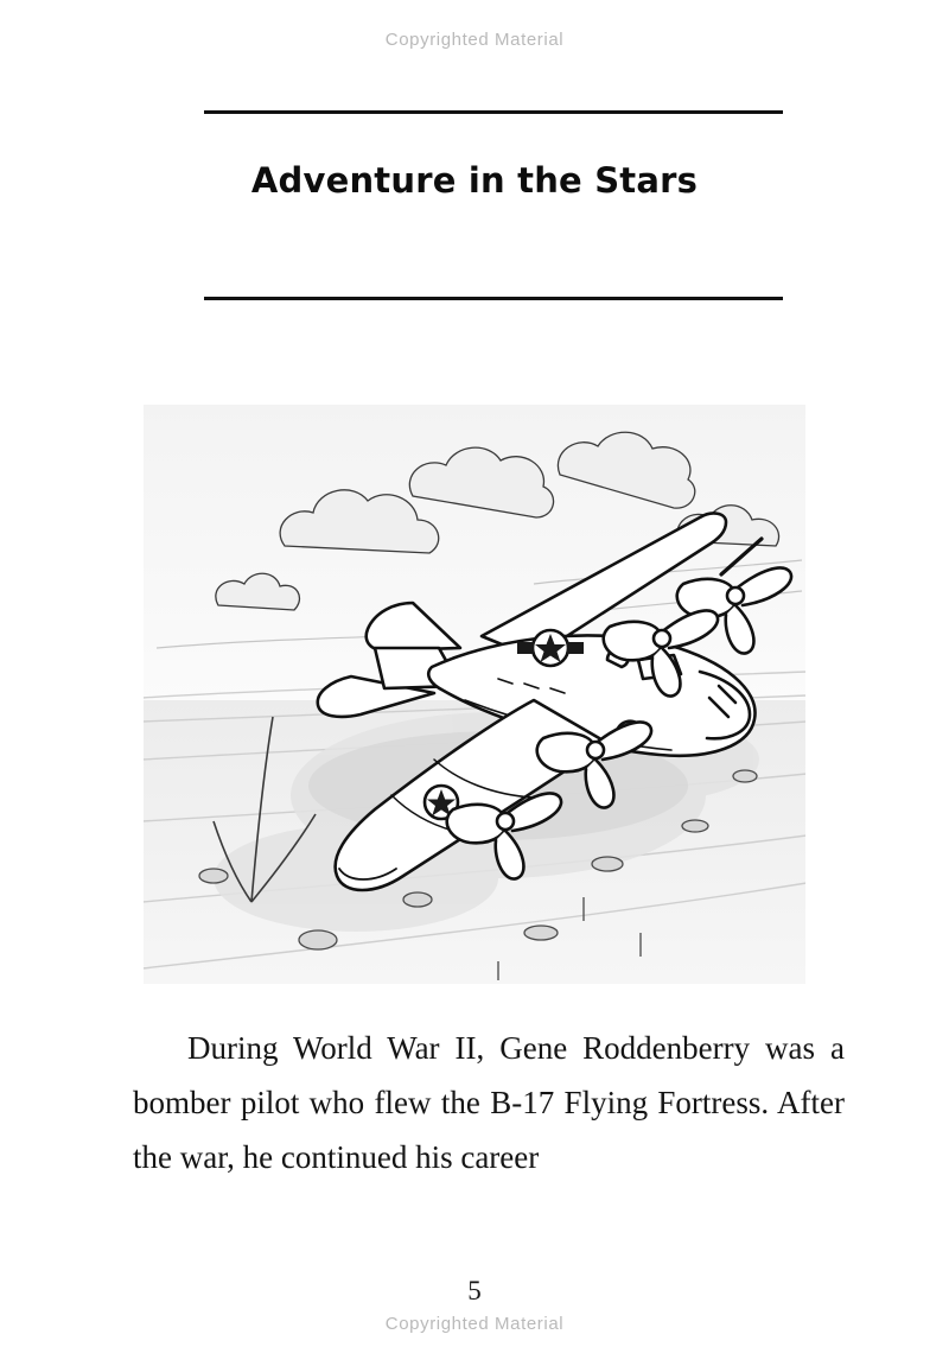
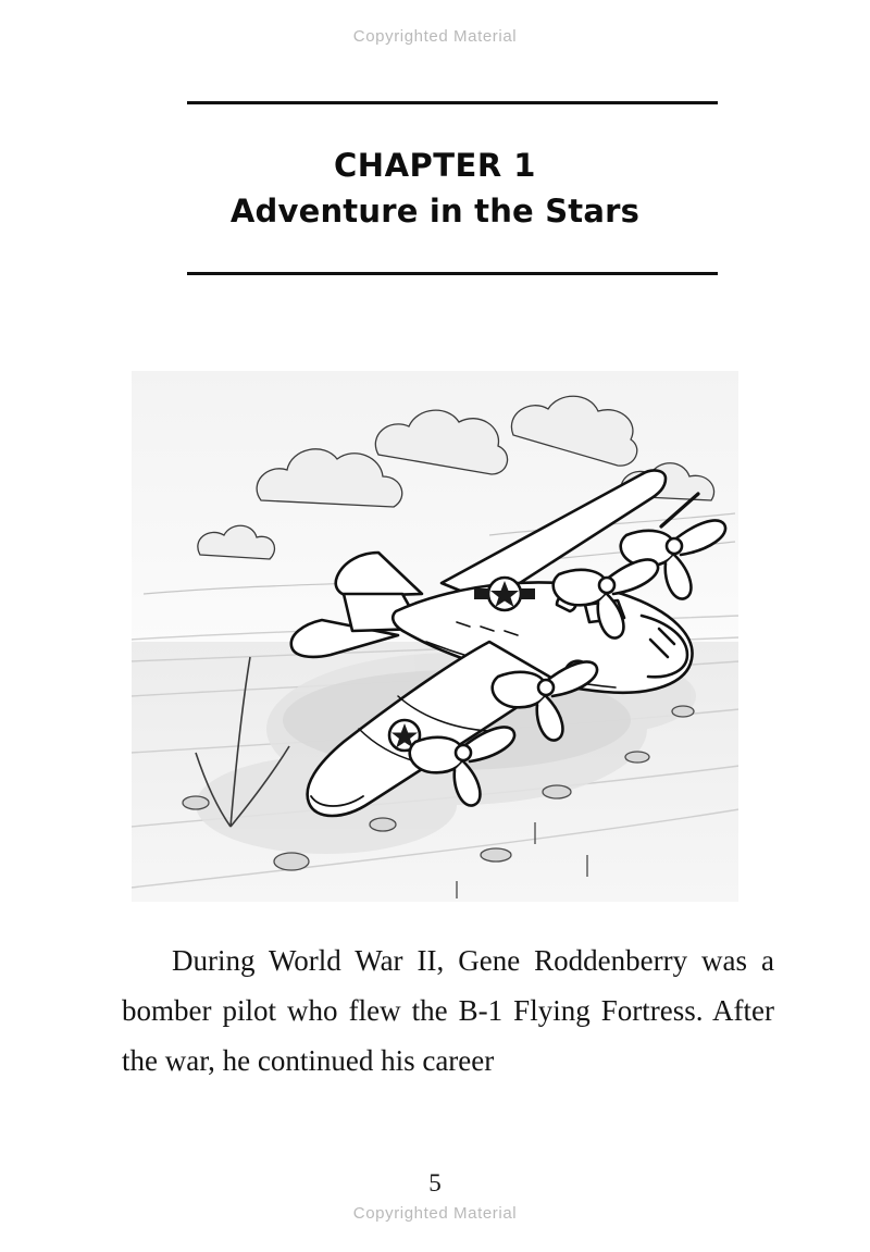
  Copyrighted Material
+ CHAPTER 1
  Adventure in the Stars
- During World War II, Gene Roddenberry was a bomber pilot who flew the B-17 Flying Fortress. After the war, he continued his career
+ During World War II, Gene Roddenberry was a bomber pilot who flew the B-1 Flying Fortress. After the war, he continued his career
  5
  Copyrighted Material
